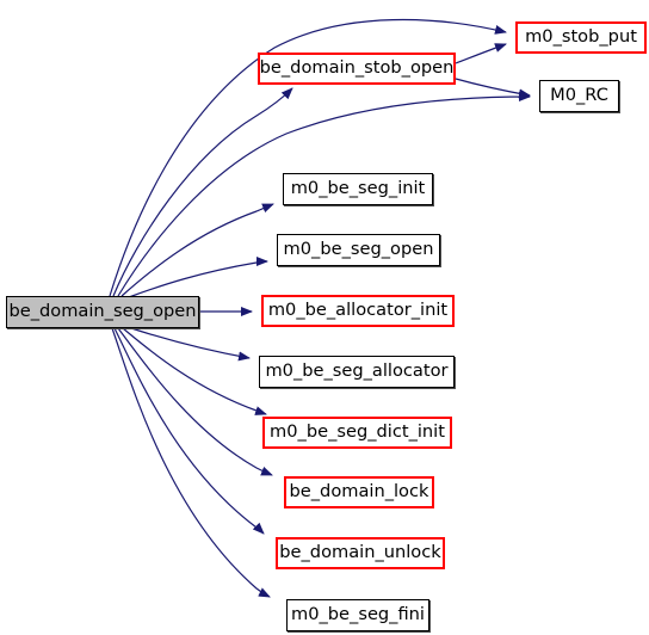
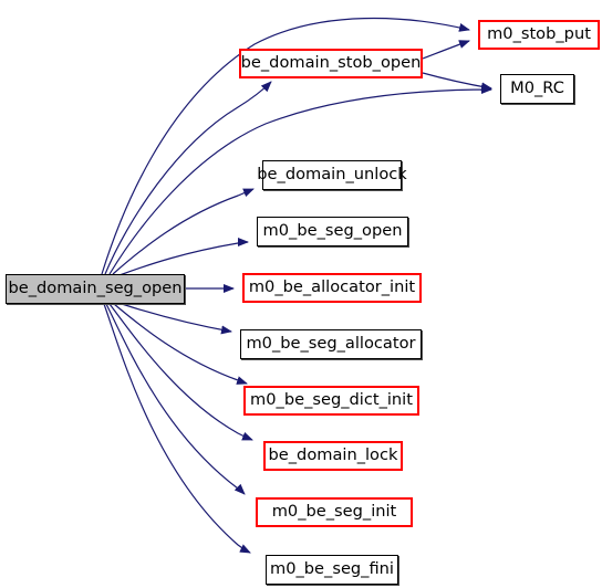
  be_domain_seg_open
  m0_stob_put
  be_domain_stob_open
  M0_RC
- m0_be_seg_init
+ be_domain_unlock
  m0_be_seg_open
  m0_be_allocator_init
  m0_be_seg_allocator
  m0_be_seg_dict_init
  be_domain_lock
- be_domain_unlock
+ m0_be_seg_init
  m0_be_seg_fini
